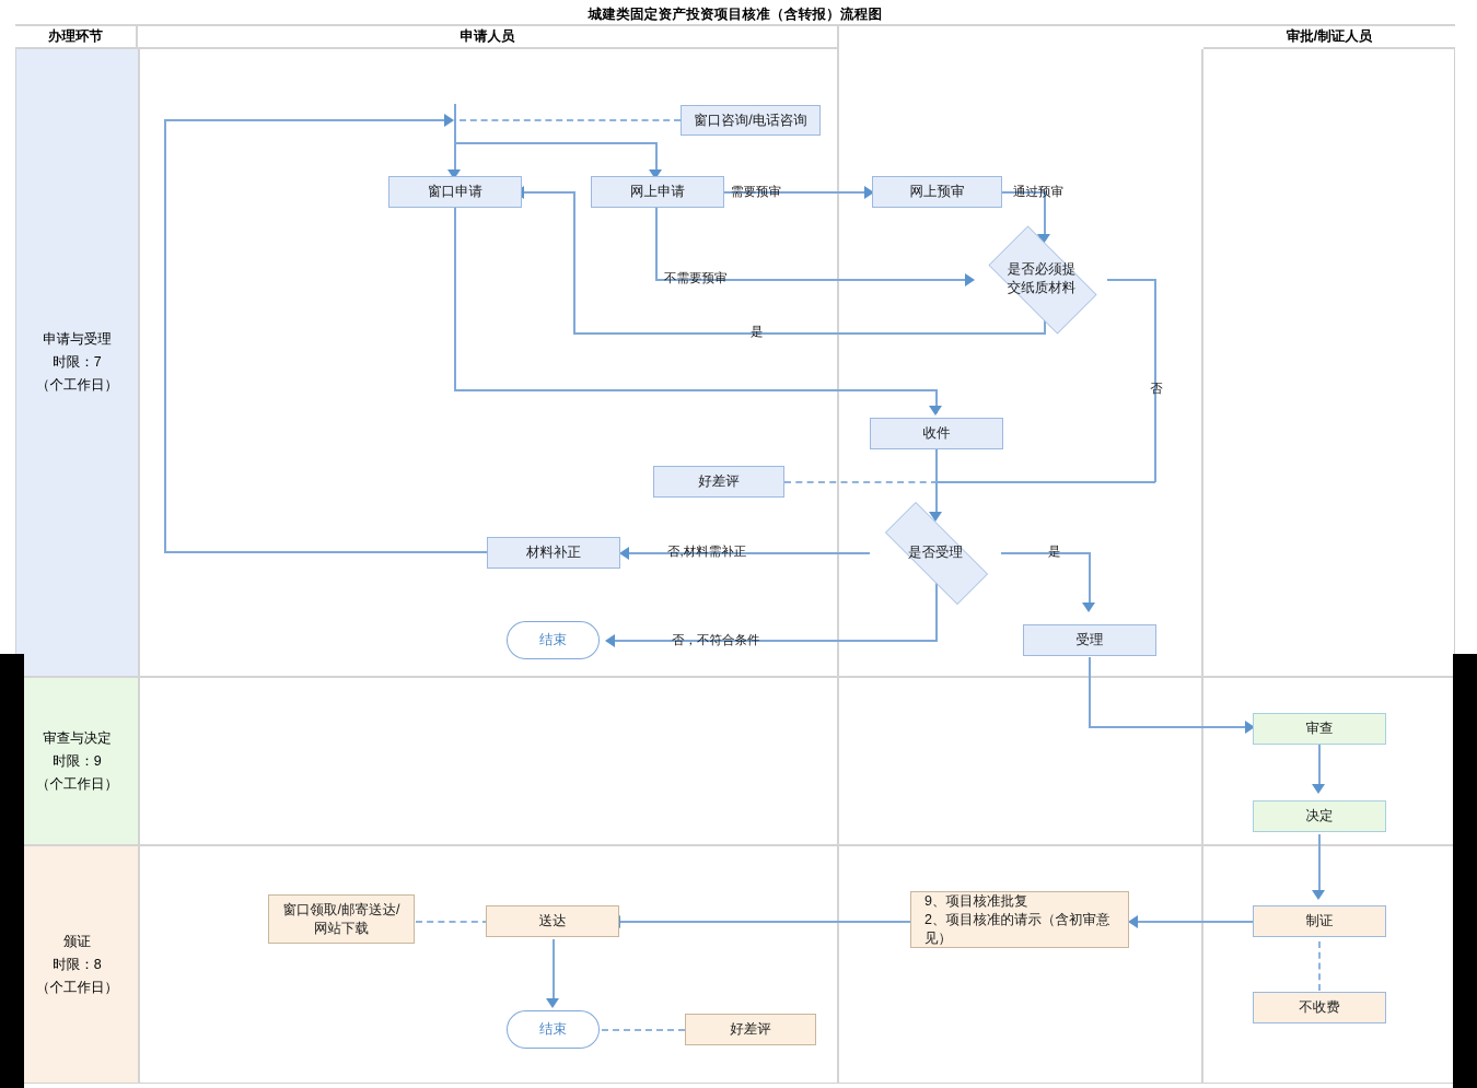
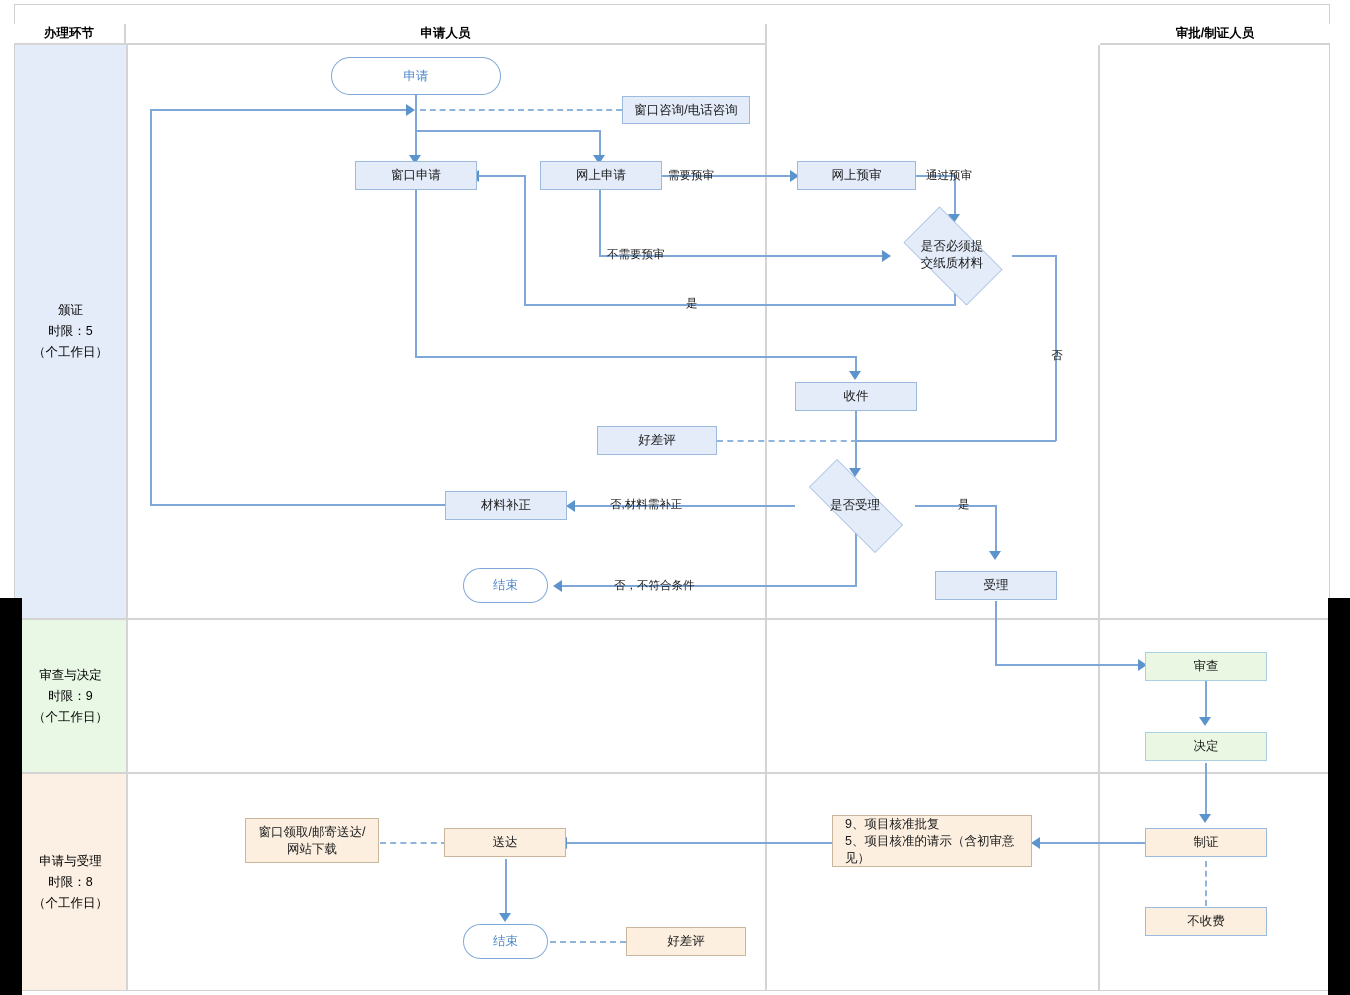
- 城建类固定资产投资项目核准（含转报）流程图
  办理环节
  申请人员
  审批/制证人员
- 申请与受理
+ 颁证
- 时限：7
+ 时限：5
  （个工作日）
  审查与决定
  时限：9
  （个工作日）
- 颁证
+ 申请与受理
  时限：8
  （个工作日）
+ 申请
  窗口咨询/电话咨询
  窗口申请
  网上申请
  网上预审
  是否必须提
  交纸质材料
  收件
  好差评
  是否受理
  材料补正
  结束
  受理
  审查
  决定
  制证
  不收费
  9、项目核准批复
- 2、项目核准的请示（含初审意见）
+ 5、项目核准的请示（含初审意见）
  送达
  窗口领取/邮寄送达/
  网站下载
  结束
  好差评
  需要预审
  通过预审
  不需要预审
  是
  是
  否,材料需补正
  否，不符合条件
